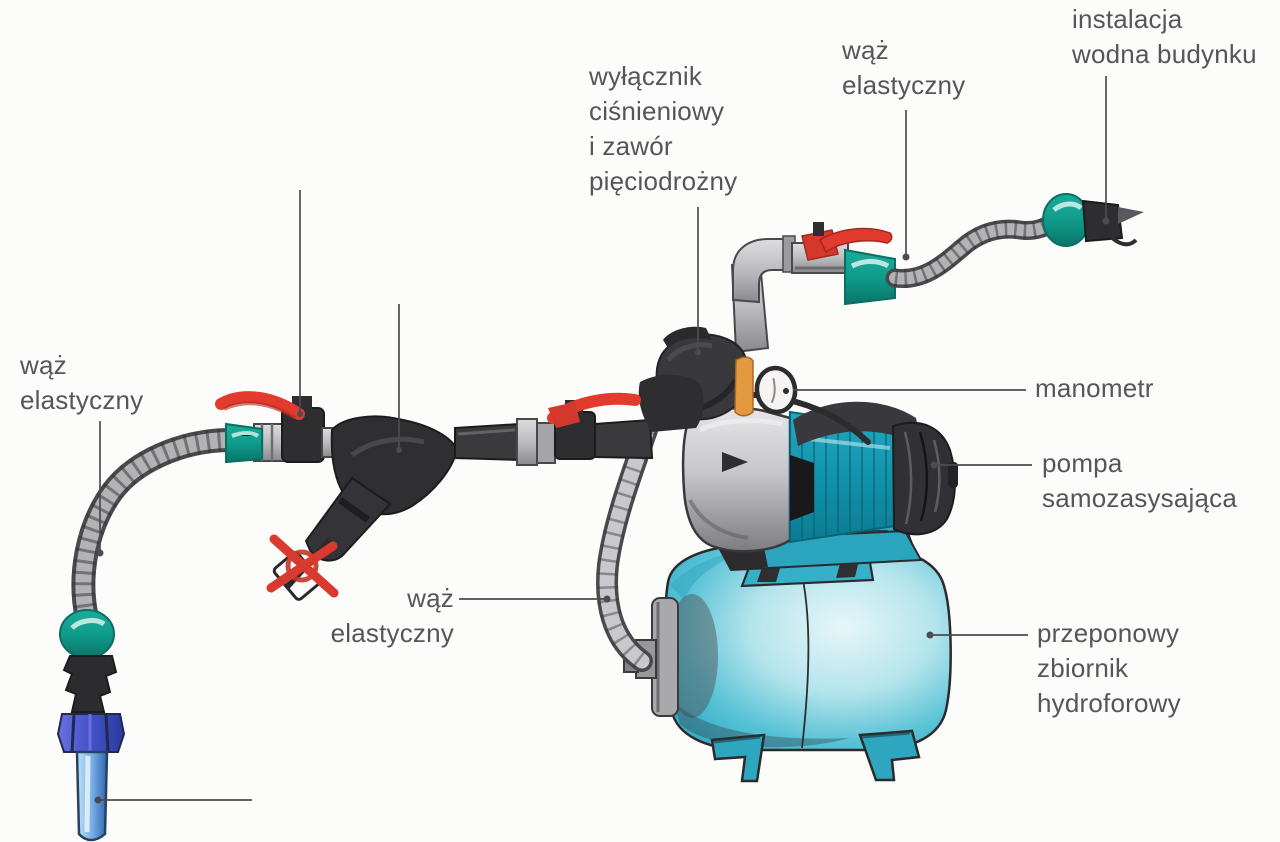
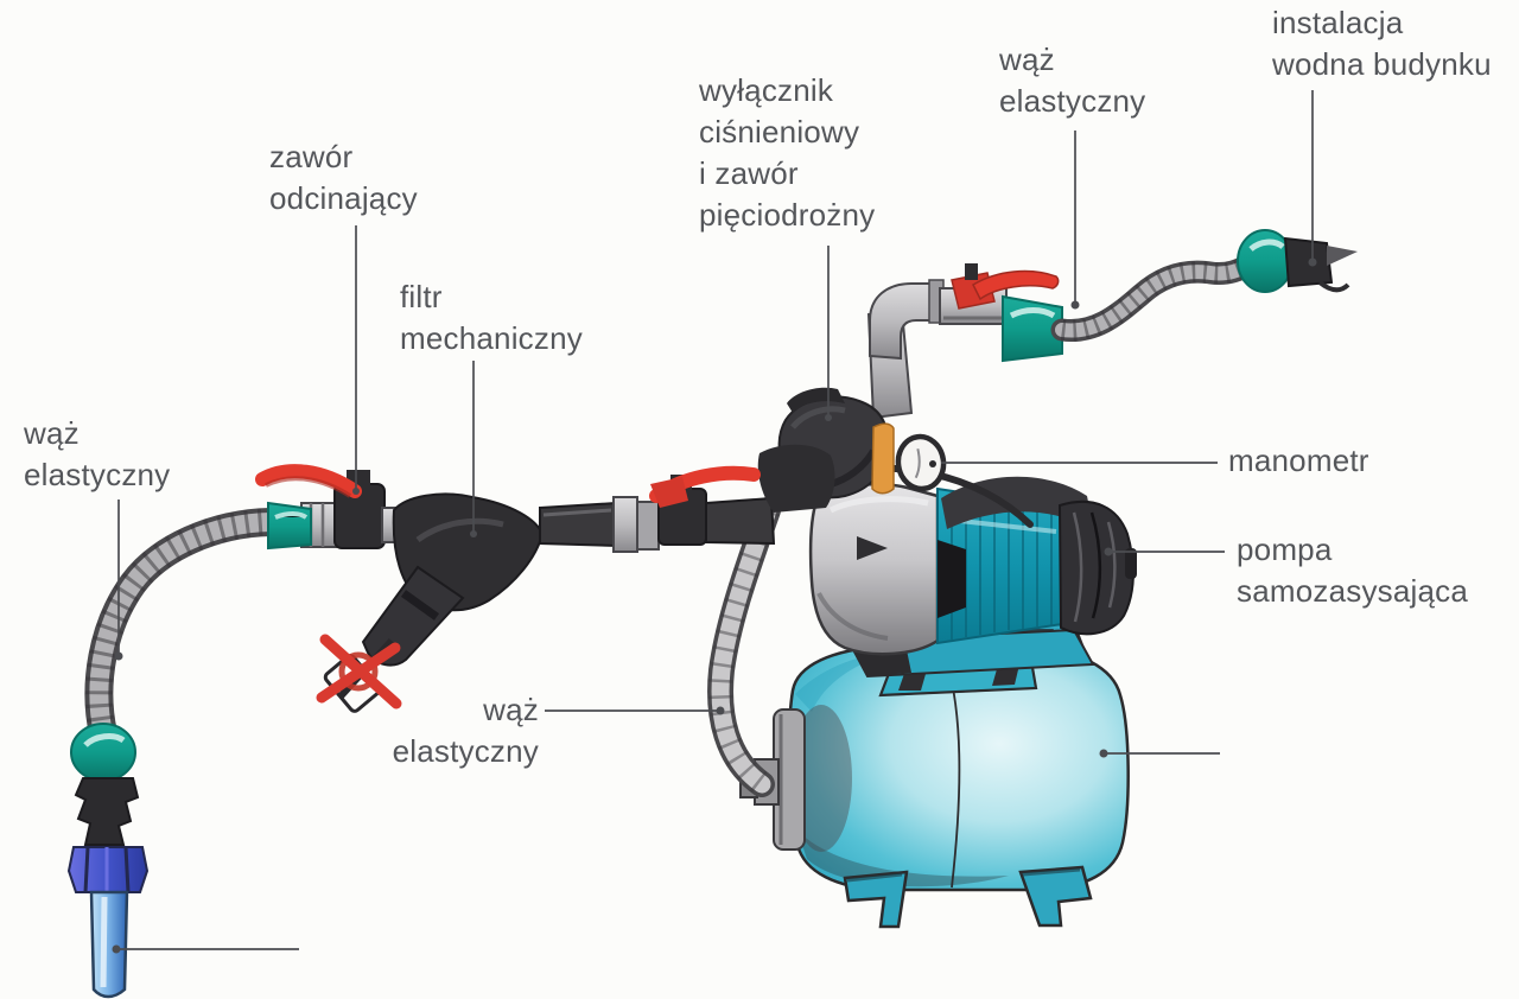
  wąż
  elastyczny
+ zawór
+ odcinający
+ filtr
+ mechaniczny
  wyłącznik
  ciśnieniowy
  i zawór
  pięciodrożny
  wąż
  elastyczny
  instalacja
  wodna budynku
  manometr
  pompa
  samozasysająca
  wąż
  elastyczny
- przeponowy
- zbiornik
- hydroforowy
